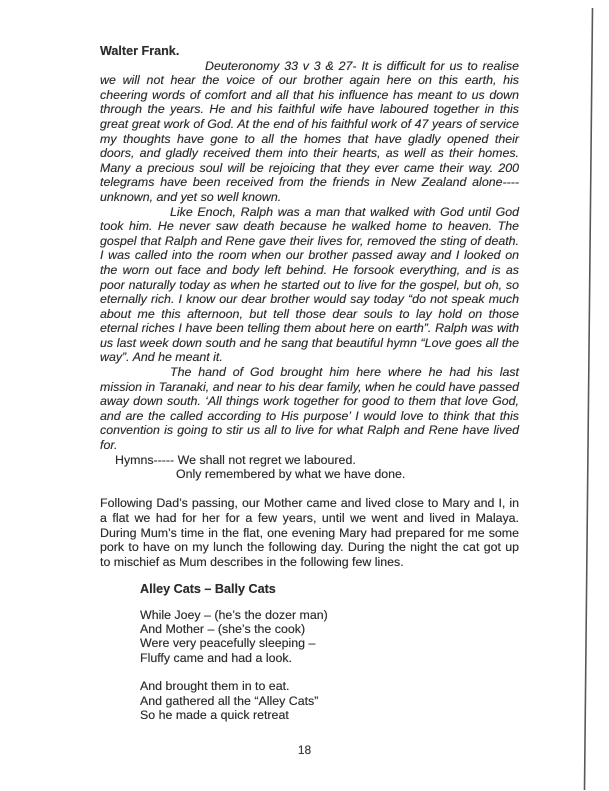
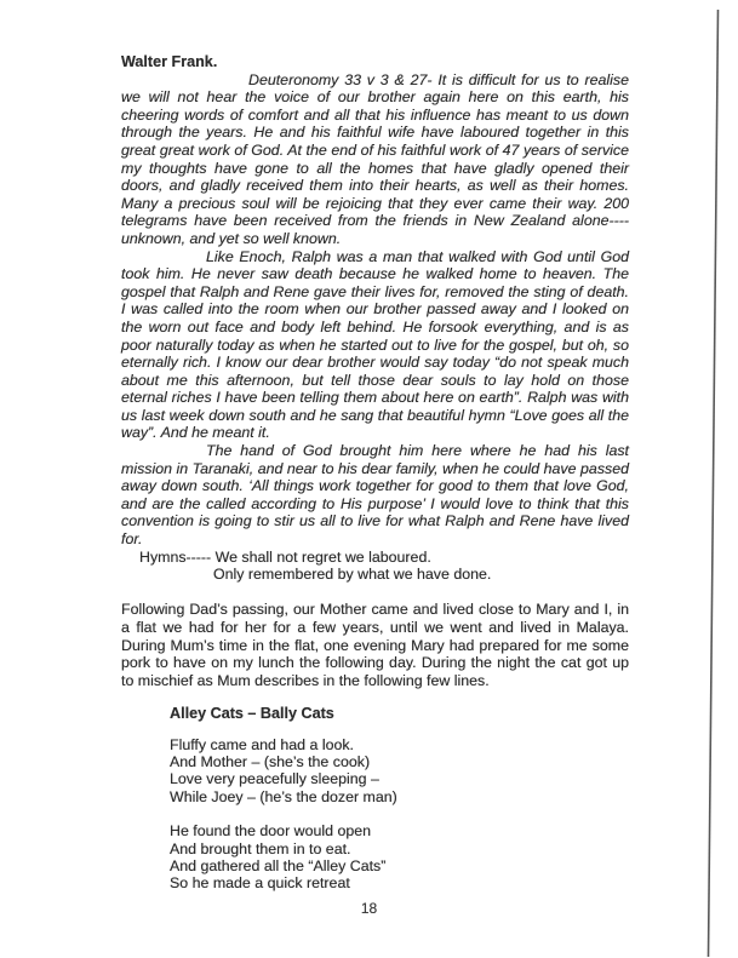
  Walter Frank.
  Deuteronomy 33 v 3 & 27- It is difficult for us to realise we will not hear the voice of our brother again here on this earth, his cheering words of comfort and all that his influence has meant to us down through the years. He and his faithful wife have laboured together in this great great work of God. At the end of his faithful work of 47 years of service my thoughts have gone to all the homes that have gladly opened their doors, and gladly received them into their hearts, as well as their homes. Many a precious soul will be rejoicing that they ever came their way. 200 telegrams have been received from the friends in New Zealand alone----unknown, and yet so well known.
  Like Enoch, Ralph was a man that walked with God until God took him. He never saw death because he walked home to heaven. The gospel that Ralph and Rene gave their lives for, removed the sting of death. I was called into the room when our brother passed away and I looked on the worn out face and body left behind. He forsook everything, and is as poor naturally today as when he started out to live for the gospel, but oh, so eternally rich. I know our dear brother would say today “do not speak much about me this afternoon, but tell those dear souls to lay hold on those eternal riches I have been telling them about here on earth”. Ralph was with us last week down south and he sang that beautiful hymn “Love goes all the way”. And he meant it.
  The hand of God brought him here where he had his last mission in Taranaki, and near to his dear family, when he could have passed away down south. ‘All things work together for good to them that love God, and are the called according to His purpose’ I would love to think that this convention is going to stir us all to live for what Ralph and Rene have lived for.
  Hymns----- We shall not regret we laboured.
  Only remembered by what we have done.
  Following Dad’s passing, our Mother came and lived close to Mary and I, in a flat we had for her for a few years, until we went and lived in Malaya. During Mum’s time in the flat, one evening Mary had prepared for me some pork to have on my lunch the following day. During the night the cat got up to mischief as Mum describes in the following few lines.
  Alley Cats – Bally Cats
- While Joey – (he’s the dozer man)
+ Fluffy came and had a look.
  And Mother – (she’s the cook)
- Were very peacefully sleeping –
+ Love very peacefully sleeping –
- Fluffy came and had a look.
+ While Joey – (he’s the dozer man)
+ He found the door would open
  And brought them in to eat.
  And gathered all the “Alley Cats”
  So he made a quick retreat
  18
